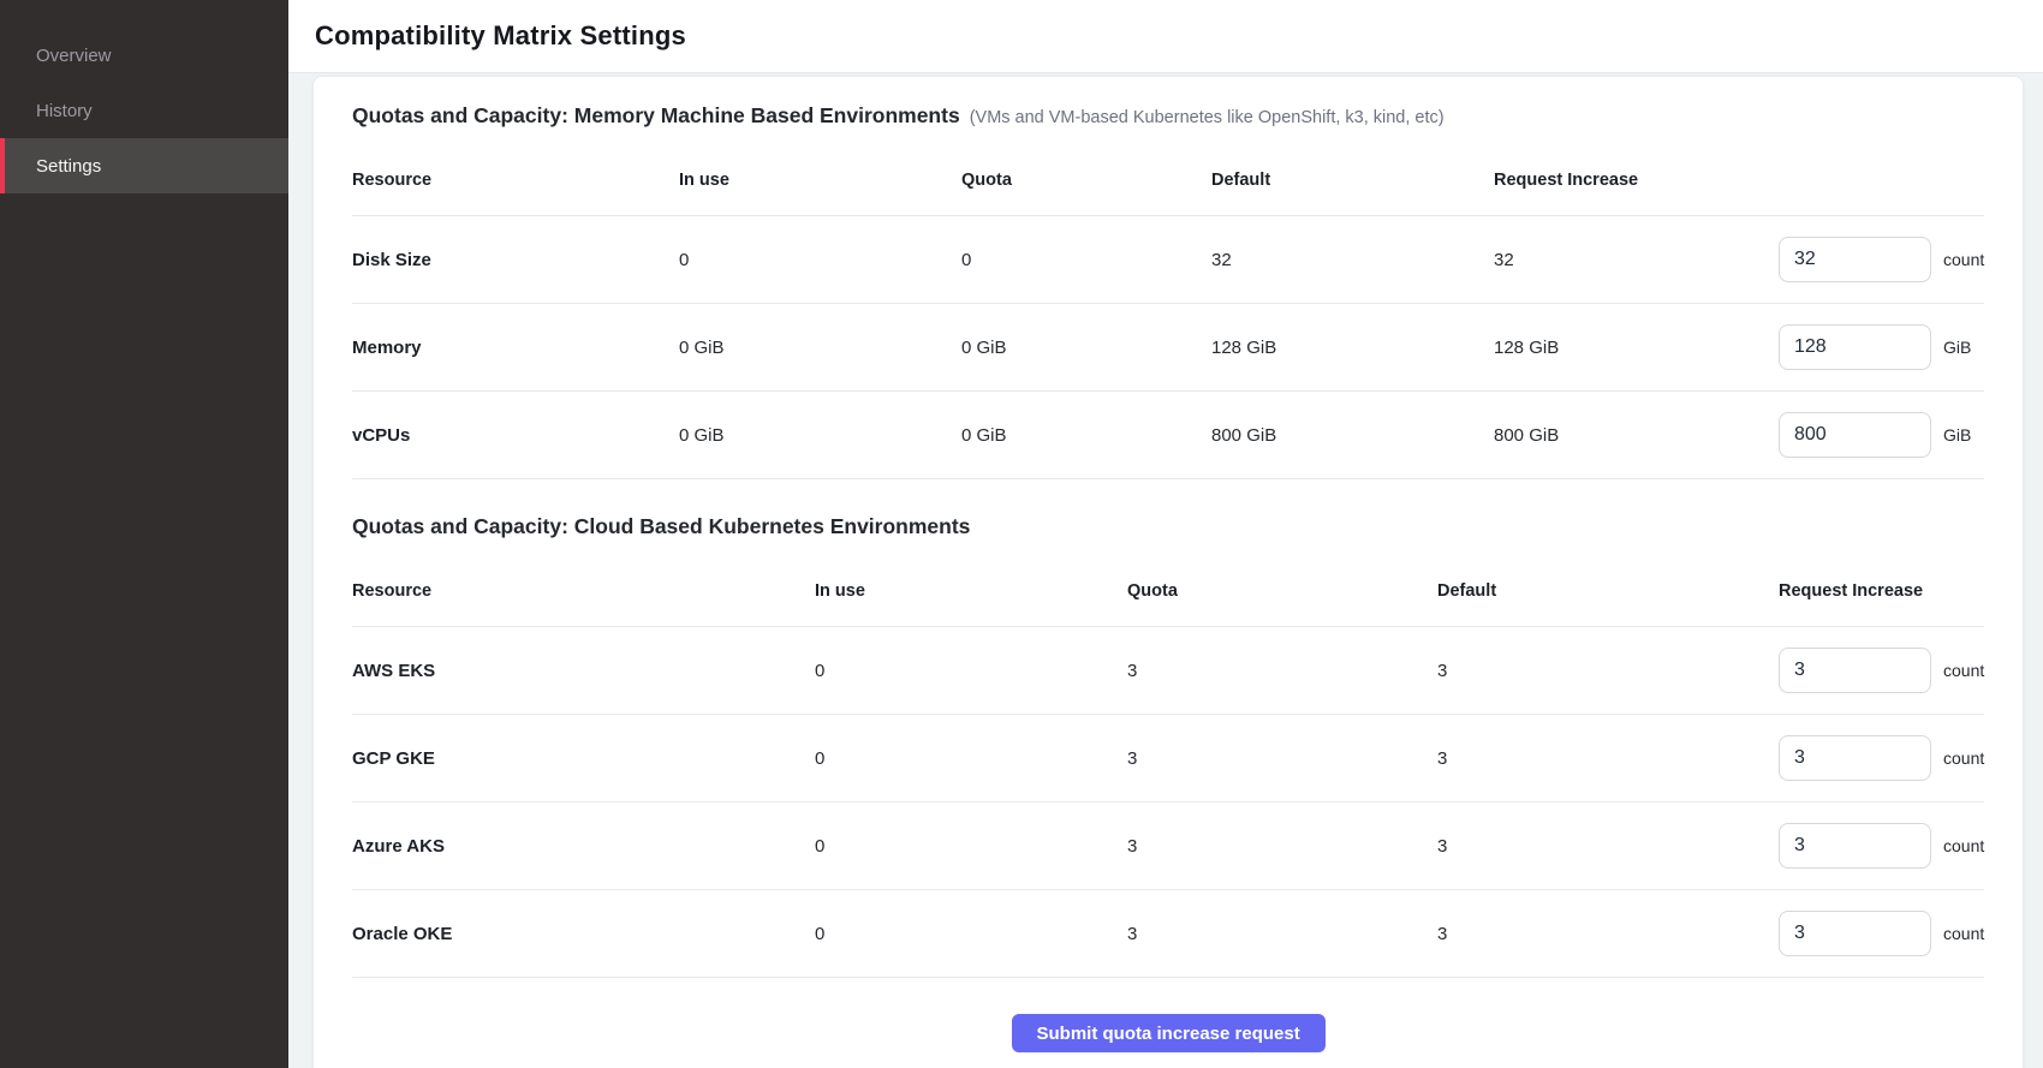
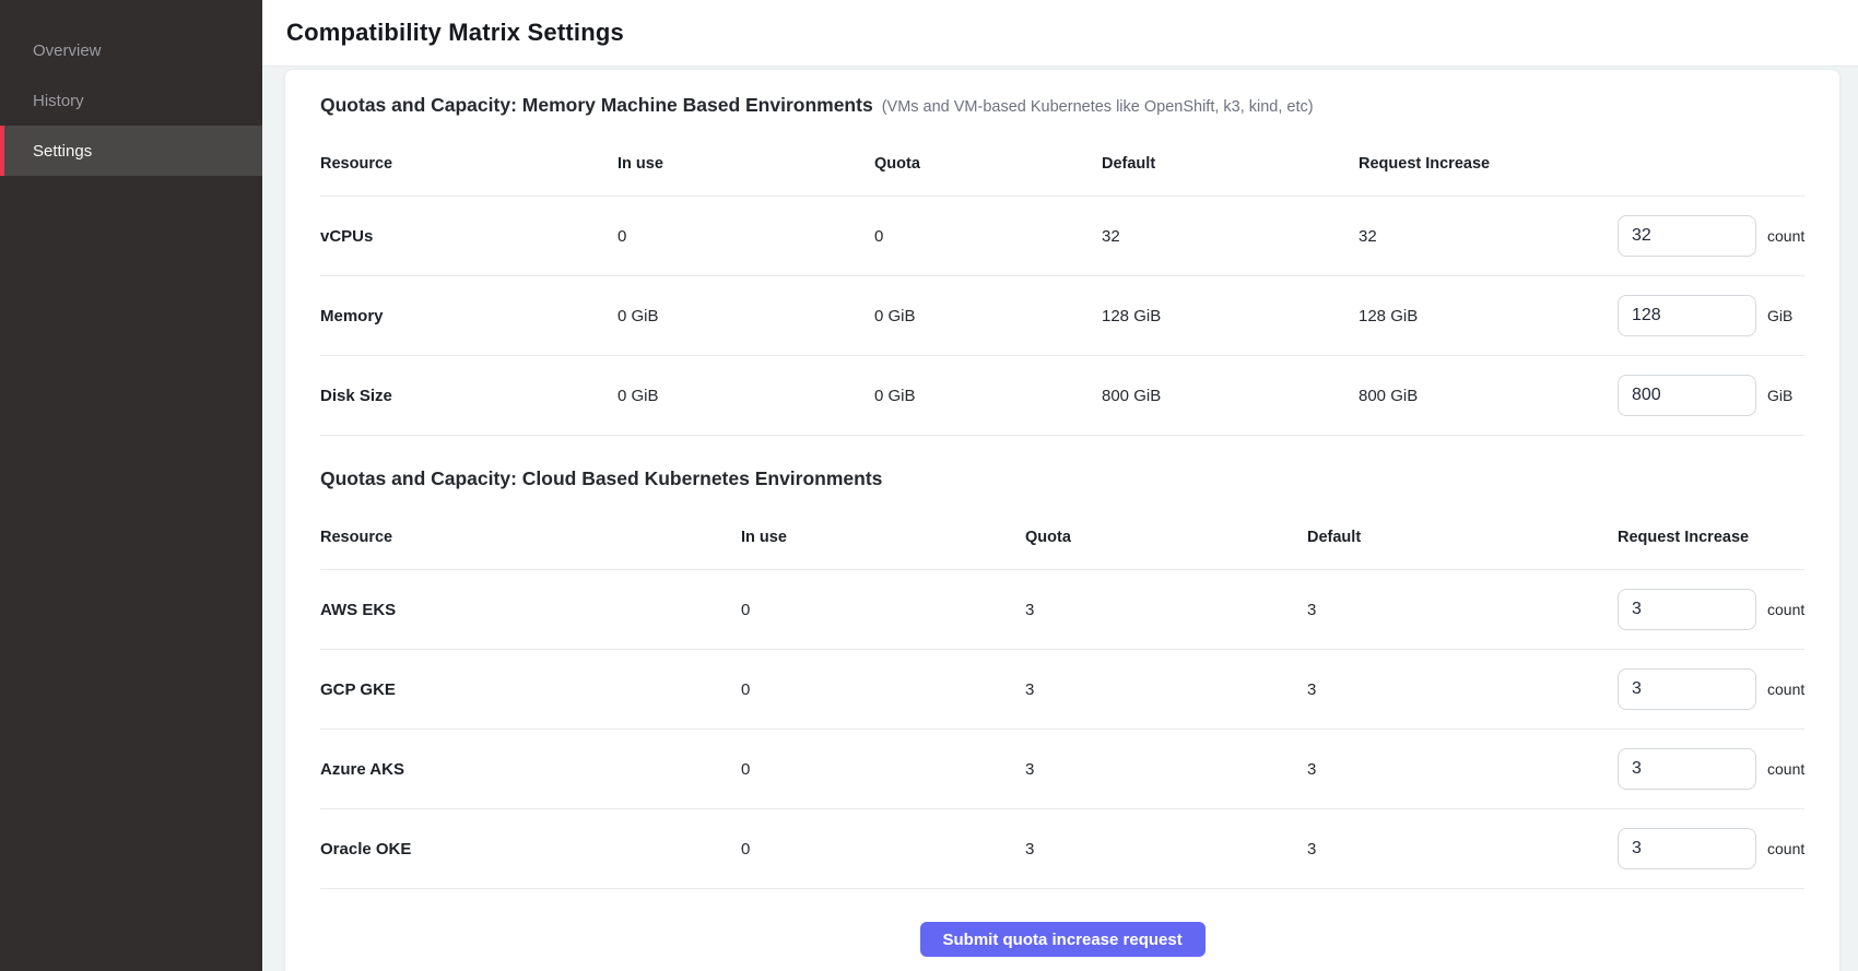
  Overview
  History
  Settings
  Compatibility Matrix Settings
  Quotas and Capacity: Memory Machine Based Environments
  (VMs and VM-based Kubernetes like OpenShift, k3, kind, etc)
  Resource
  In use
  Quota
  Default
  Request Increase
- Disk Size
+ vCPUs
  0
  0
  32
  32
  32
  count
  Memory
  0 GiB
  0 GiB
  128 GiB
  128 GiB
  128
  GiB
- vCPUs
+ Disk Size
  0 GiB
  0 GiB
  800 GiB
  800 GiB
  800
  GiB
  Quotas and Capacity: Cloud Based Kubernetes Environments
  Resource
  In use
  Quota
  Default
  Request Increase
  AWS EKS
  0
  3
  3
  3
  count
  GCP GKE
  0
  3
  3
  3
  count
  Azure AKS
  0
  3
  3
  3
  count
  Oracle OKE
  0
  3
  3
  3
  count
  Submit quota increase request
